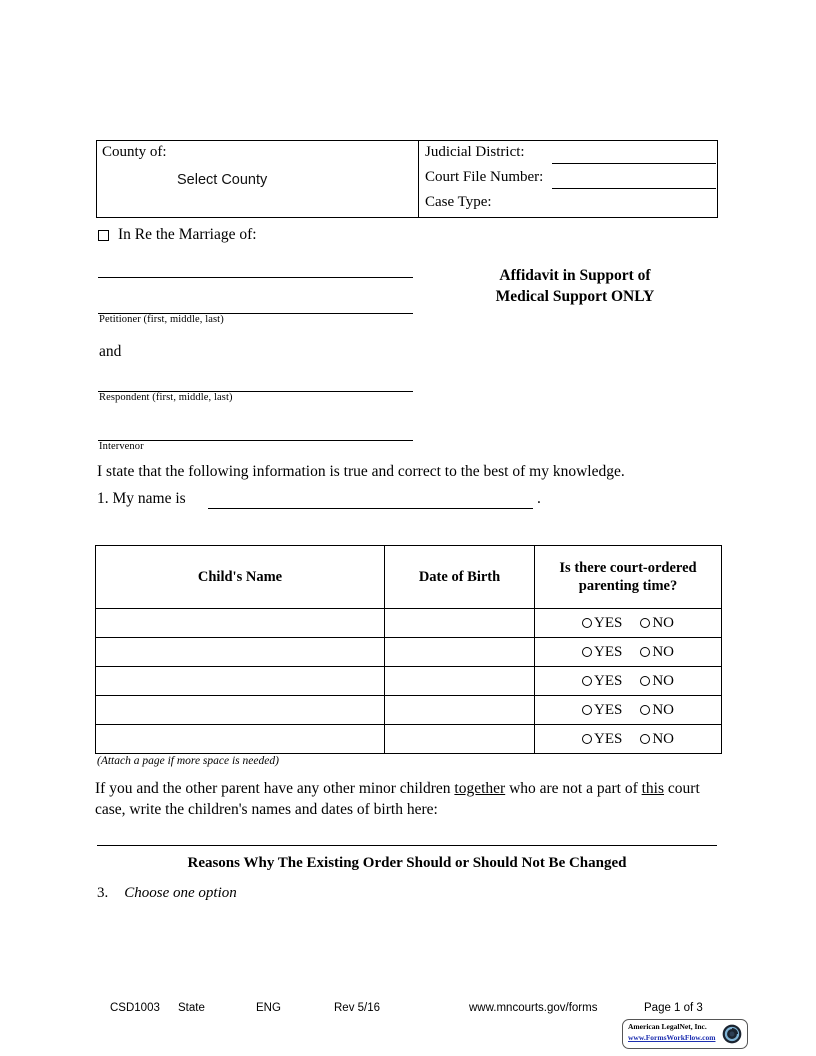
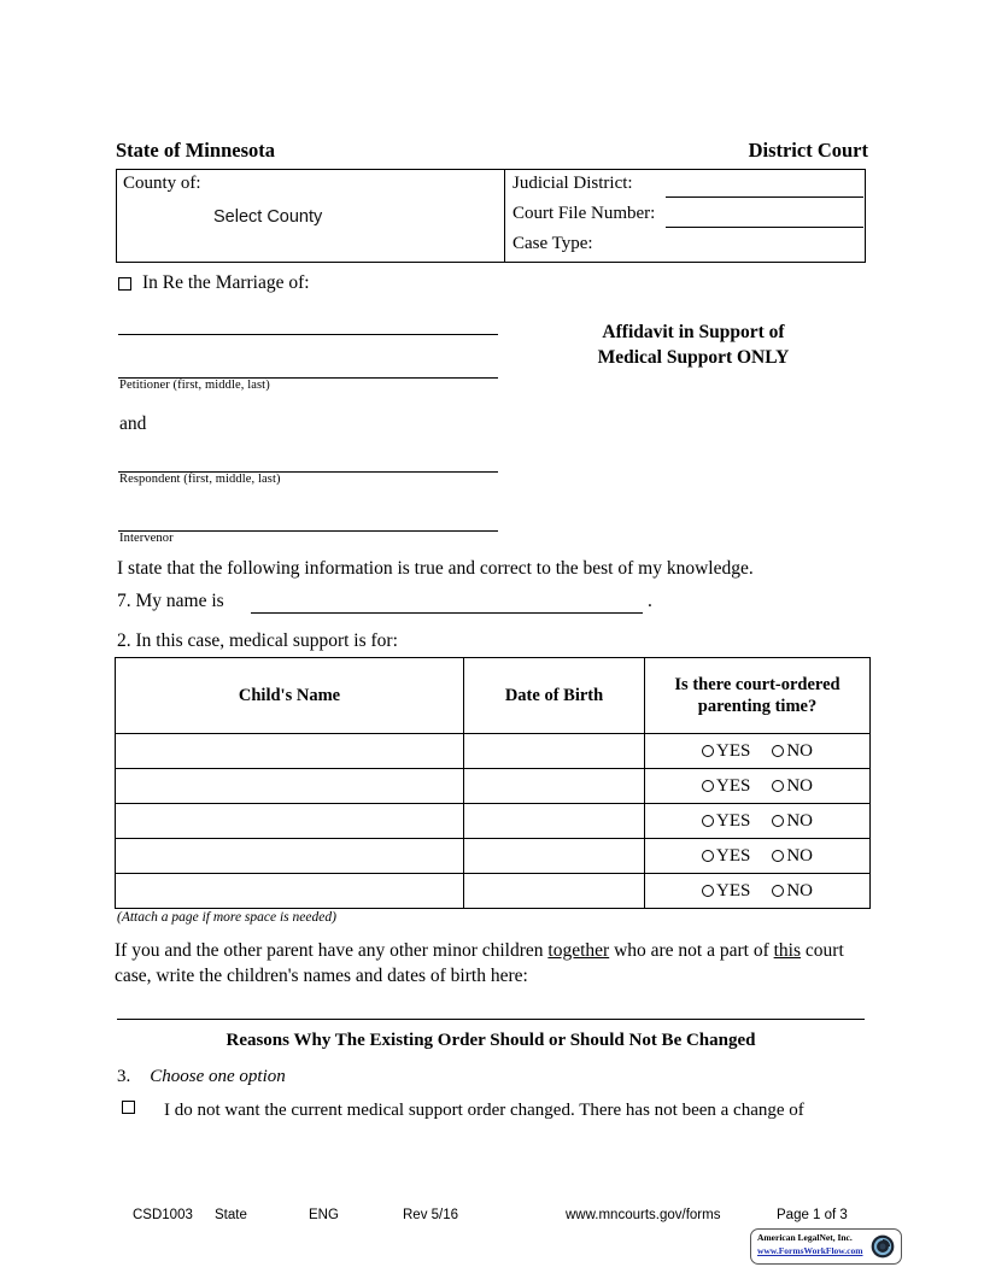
+ State of Minnesota
+ District Court
  County of:
  Select County
  Judicial District:
  Court File Number:
  Case Type:
  In Re the Marriage of:
  Petitioner (first, middle, last)
  and
  Respondent (first, middle, last)
  Intervenor
  Affidavit in Support of
  Medical Support ONLY
  I state that the following information is true and correct to the best of my knowledge.
- 1. My name is
+ 7. My name is
  .
+ 2. In this case, medical support is for:
  Child's Name	Date of Birth	Is there court-ordered parenting time?
  		YES NO
  		YES NO
  		YES NO
  		YES NO
  		YES NO
  (Attach a page if more space is needed)
  If you and the other parent have any other minor children together who are not a part of this court case, write the children's names and dates of birth here:
  Reasons Why The Existing Order Should or Should Not Be Changed
  3. Choose one option
+ I do not want the current medical support order changed. There has not been a change of
  CSD1003
  State
  ENG
  Rev 5/16
  www.mncourts.gov/forms
  Page 1 of 3
  American LegalNet, Inc.
  www.FormsWorkFlow.com
